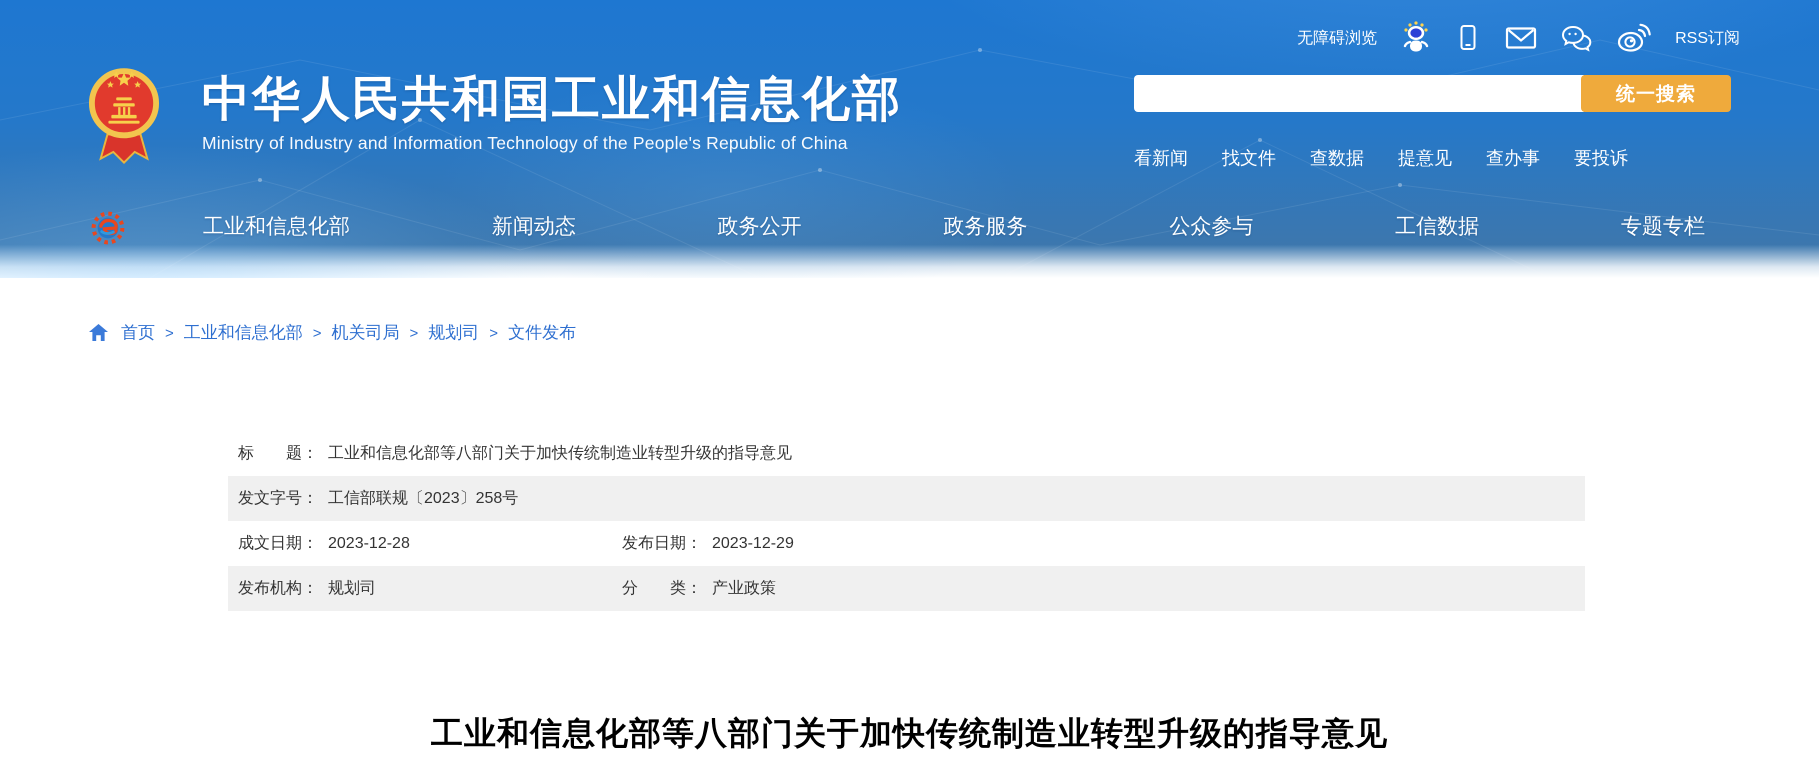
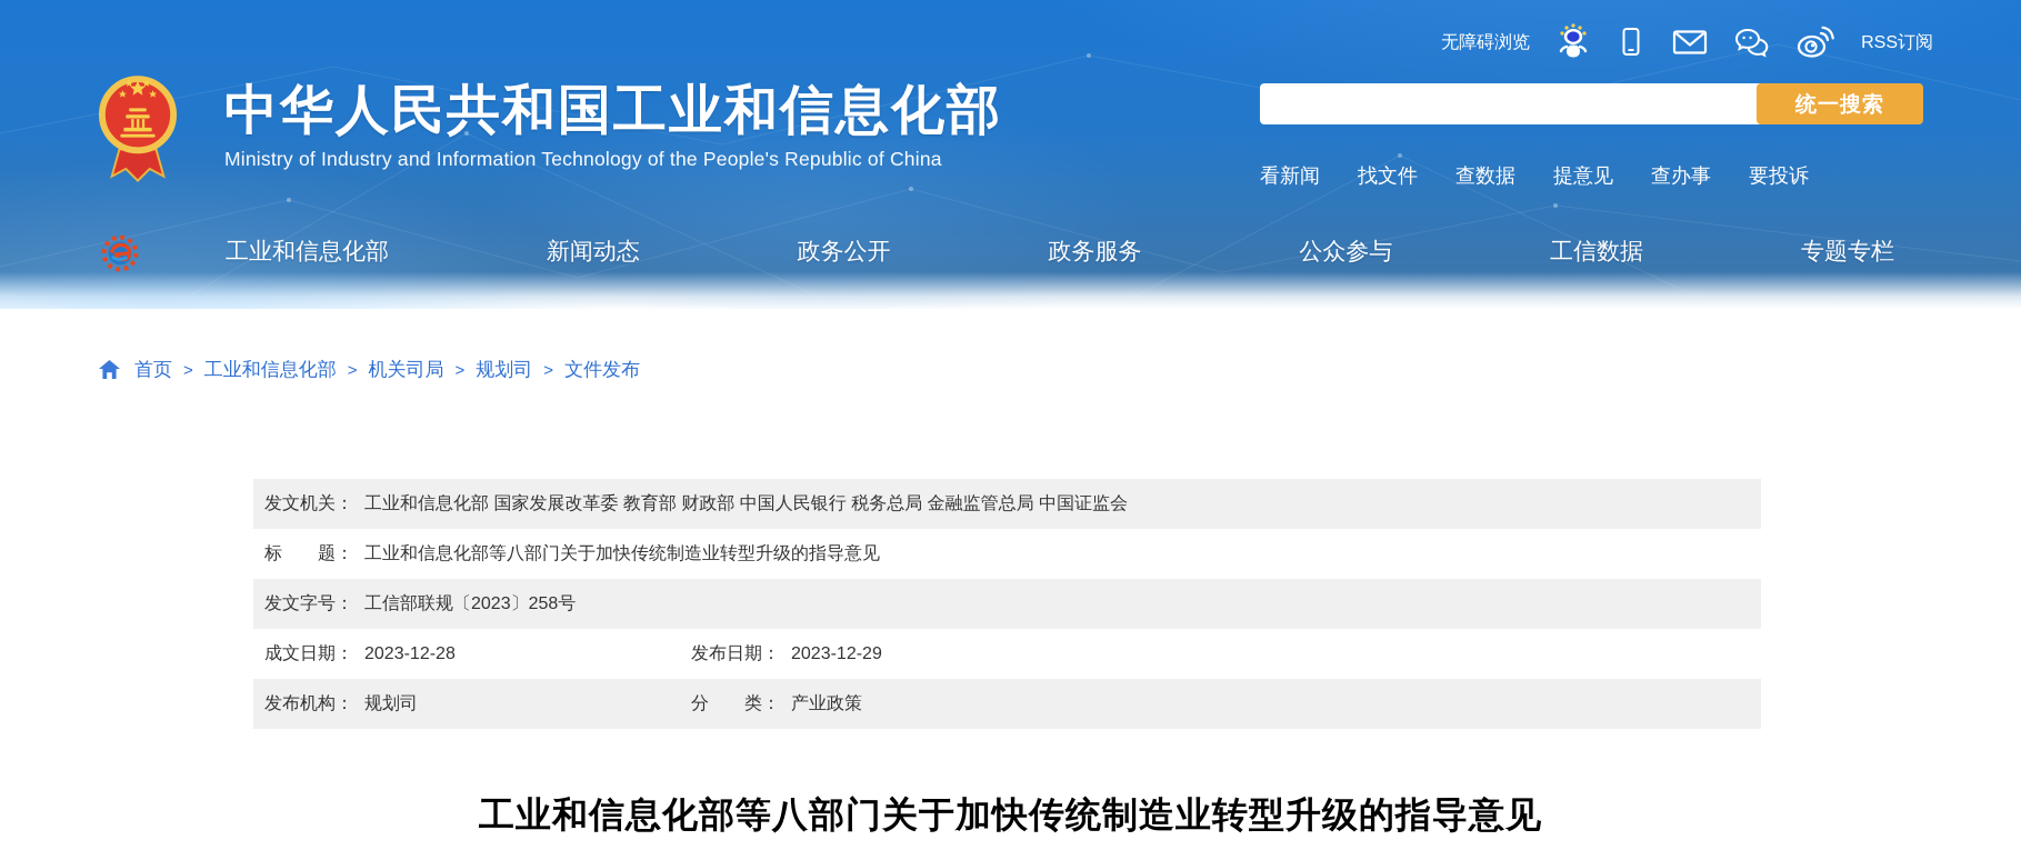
  无障碍浏览
  RSS订阅
  中华人民共和国工业和信息化部
  Ministry of Industry and Information Technology of the People's Republic of China
  统一搜索
  看新闻
  找文件
  查数据
  提意见
  查办事
  要投诉
  工业和信息化部
  新闻动态
  政务公开
  政务服务
  公众参与
  工信数据
  专题专栏
  首页
  >
  工业和信息化部
  >
  机关司局
  >
  规划司
  >
  文件发布
+ 发文机关：
+ 工业和信息化部 国家发展改革委 教育部 财政部 中国人民银行 税务总局 金融监管总局 中国证监会
  标 题：
  工业和信息化部等八部门关于加快传统制造业转型升级的指导意见
  发文字号：
  工信部联规〔2023〕258号
  成文日期：
  2023-12-28
  发布日期：
  2023-12-29
  发布机构：
  规划司
  分 类：
  产业政策
  工业和信息化部等八部门关于加快传统制造业转型升级的指导意见
